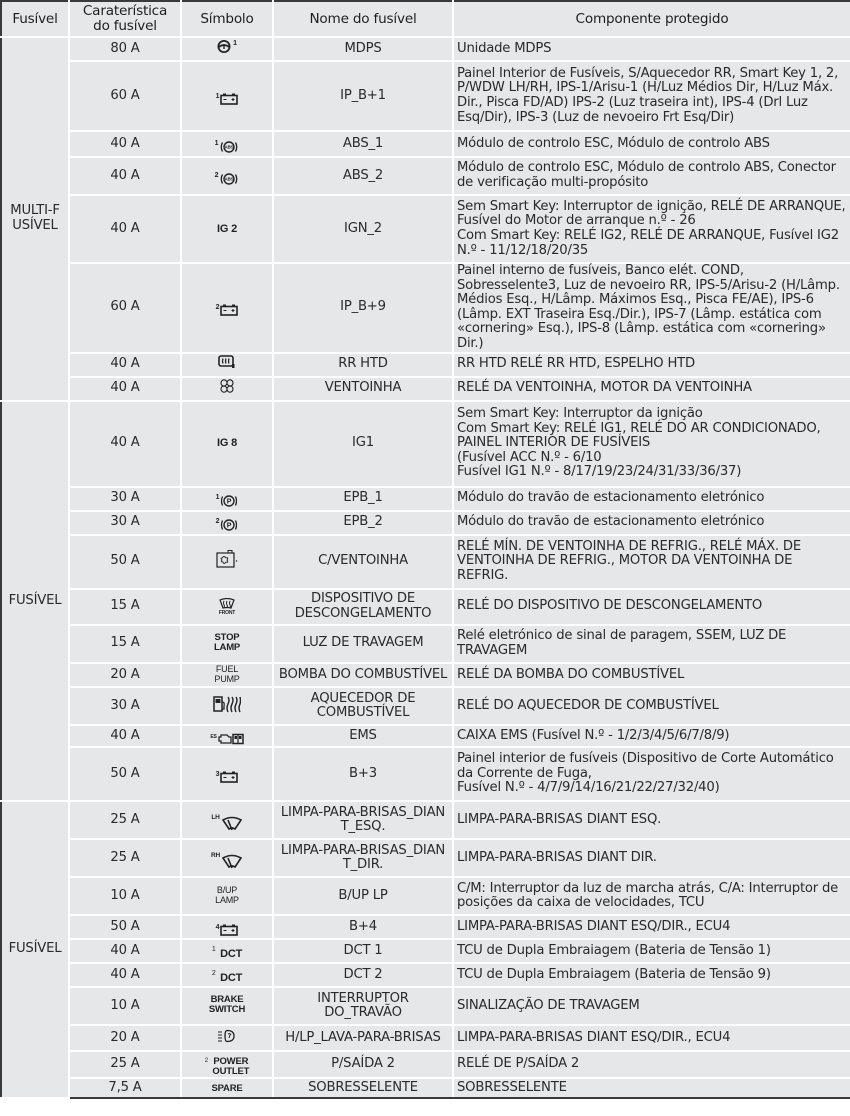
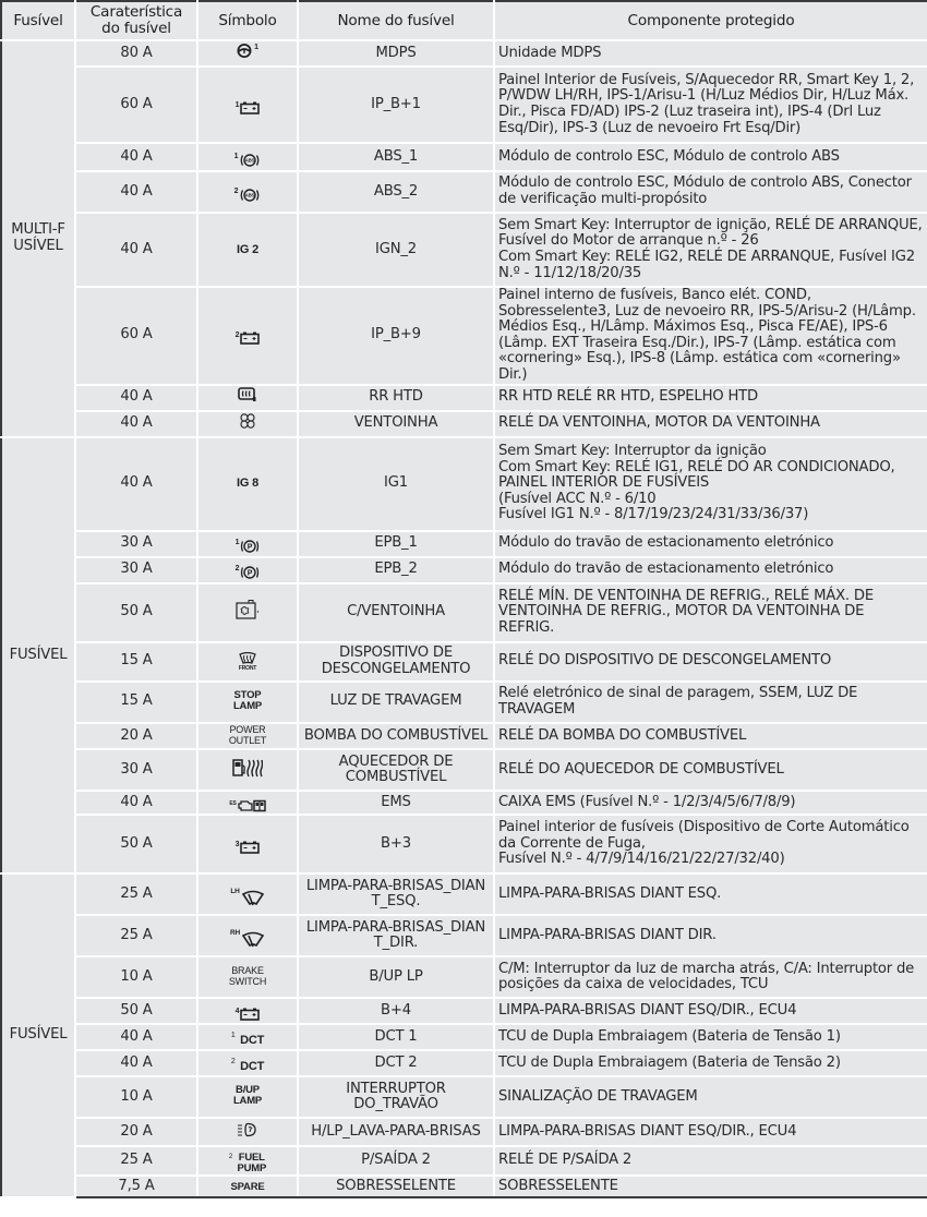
  Fusível	Caraterística do fusível	Símbolo	Nome do fusível	Componente protegido
  MULTI-FUSÍVEL	80 A		MDPS	Unidade MDPS
  60 A		IP_B+1	Painel Interior de Fusíveis, S/Aquecedor RR, Smart Key 1, 2, P/WDW LH/RH, IPS-1/Arisu-1 (H/Luz Médios Dir, H/Luz Máx. Dir., Pisca FD/AD) IPS-2 (Luz traseira int), IPS-4 (Drl Luz Esq/Dir), IPS-3 (Luz de nevoeiro Frt Esq/Dir)
  40 A		ABS_1	Módulo de controlo ESC, Módulo de controlo ABS
  40 A		ABS_2	Módulo de controlo ESC, Módulo de controlo ABS, Conector de verificação multi-propósito
  40 A	IG 2	IGN_2	Sem Smart Key: Interruptor de ignição, RELÉ DE ARRANQUE, Fusível do Motor de arranque n.º - 26 Com Smart Key: RELÉ IG2, RELÉ DE ARRANQUE, Fusível IG2 N.º - 11/12/18/20/35
  60 A		IP_B+9	Painel interno de fusíveis, Banco elét. COND, Sobresselente3, Luz de nevoeiro RR, IPS-5/Arisu-2 (H/Lâmp. Médios Esq., H/Lâmp. Máximos Esq., Pisca FE/AE), IPS-6 (Lâmp. EXT Traseira Esq./Dir.), IPS-7 (Lâmp. estática com «cornering» Esq.), IPS-8 (Lâmp. estática com «cornering» Dir.)
  40 A		RR HTD	RR HTD RELÉ RR HTD, ESPELHO HTD
  40 A		VENTOINHA	RELÉ DA VENTOINHA, MOTOR DA VENTOINHA
  FUSÍVEL	40 A	IG 8	IG1	Sem Smart Key: Interruptor da ignição Com Smart Key: RELÉ IG1, RELÉ DO AR CONDICIONADO, PAINEL INTERIOR DE FUSÍVEIS (Fusível ACC N.º - 6/10 Fusível IG1 N.º - 8/17/19/23/24/31/33/36/37)
  30 A		EPB_1	Módulo do travão de estacionamento eletrónico
  30 A		EPB_2	Módulo do travão de estacionamento eletrónico
  50 A		C/VENTOINHA	RELÉ MÍN. DE VENTOINHA DE REFRIG., RELÉ MÁX. DE VENTOINHA DE REFRIG., MOTOR DA VENTOINHA DE REFRIG.
  15 A		DISPOSITIVO DE DESCONGELAMENTO	RELÉ DO DISPOSITIVO DE DESCONGELAMENTO
  15 A	STOP LAMP	LUZ DE TRAVAGEM	Relé eletrónico de sinal de paragem, SSEM, LUZ DE TRAVAGEM
- 20 A	FUEL PUMP	BOMBA DO COMBUSTÍVEL	RELÉ DA BOMBA DO COMBUSTÍVEL
+ 20 A	POWER OUTLET	BOMBA DO COMBUSTÍVEL	RELÉ DA BOMBA DO COMBUSTÍVEL
  30 A		AQUECEDOR DE COMBUSTÍVEL	RELÉ DO AQUECEDOR DE COMBUSTÍVEL
  40 A		EMS	CAIXA EMS (Fusível N.º - 1/2/3/4/5/6/7/8/9)
  50 A		B+3	Painel interior de fusíveis (Dispositivo de Corte Automático da Corrente de Fuga, Fusível N.º - 4/7/9/14/16/21/22/27/32/40)
  FUSÍVEL	25 A		LIMPA-PARA-BRISAS_DIANT_ESQ.	LIMPA-PARA-BRISAS DIANT ESQ.
  25 A		LIMPA-PARA-BRISAS_DIANT_DIR.	LIMPA-PARA-BRISAS DIANT DIR.
- 10 A	B/UP LAMP	B/UP LP	C/M: Interruptor da luz de marcha atrás, C/A: Interruptor de posições da caixa de velocidades, TCU
+ 10 A	BRAKE SWITCH	B/UP LP	C/M: Interruptor da luz de marcha atrás, C/A: Interruptor de posições da caixa de velocidades, TCU
  50 A		B+4	LIMPA-PARA-BRISAS DIANT ESQ/DIR., ECU4
  40 A	DCT	DCT 1	TCU de Dupla Embraiagem (Bateria de Tensão 1)
- 40 A	DCT	DCT 2	TCU de Dupla Embraiagem (Bateria de Tensão 9)
+ 40 A	DCT	DCT 2	TCU de Dupla Embraiagem (Bateria de Tensão 2)
- 10 A	BRAKE SWITCH	INTERRUPTOR DO_TRAVÃO	SINALIZAÇÃO DE TRAVAGEM
+ 10 A	B/UP LAMP	INTERRUPTOR DO_TRAVÃO	SINALIZAÇÃO DE TRAVAGEM
  20 A		H/LP_LAVA-PARA-BRISAS	LIMPA-PARA-BRISAS DIANT ESQ/DIR., ECU4
- 25 A	POWER OUTLET	P/SAÍDA 2	RELÉ DE P/SAÍDA 2
+ 25 A	FUEL PUMP	P/SAÍDA 2	RELÉ DE P/SAÍDA 2
  7,5 A	SPARE	SOBRESSELENTE	SOBRESSELENTE
